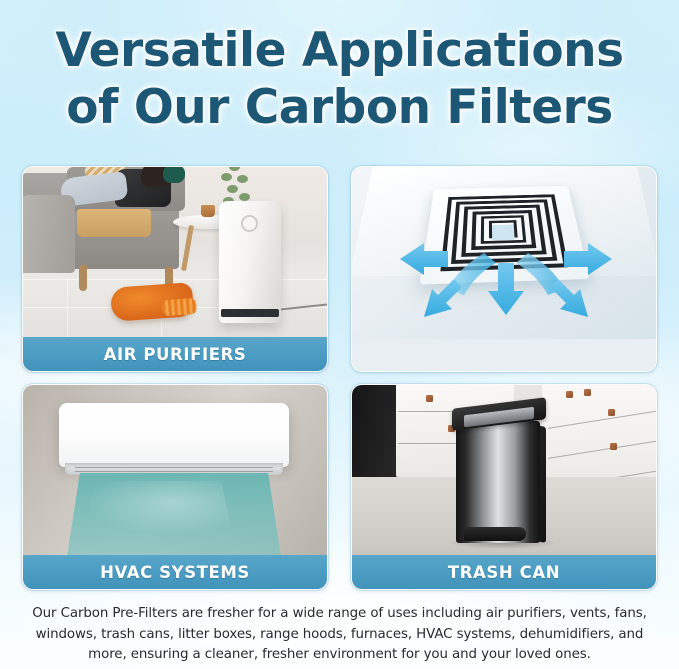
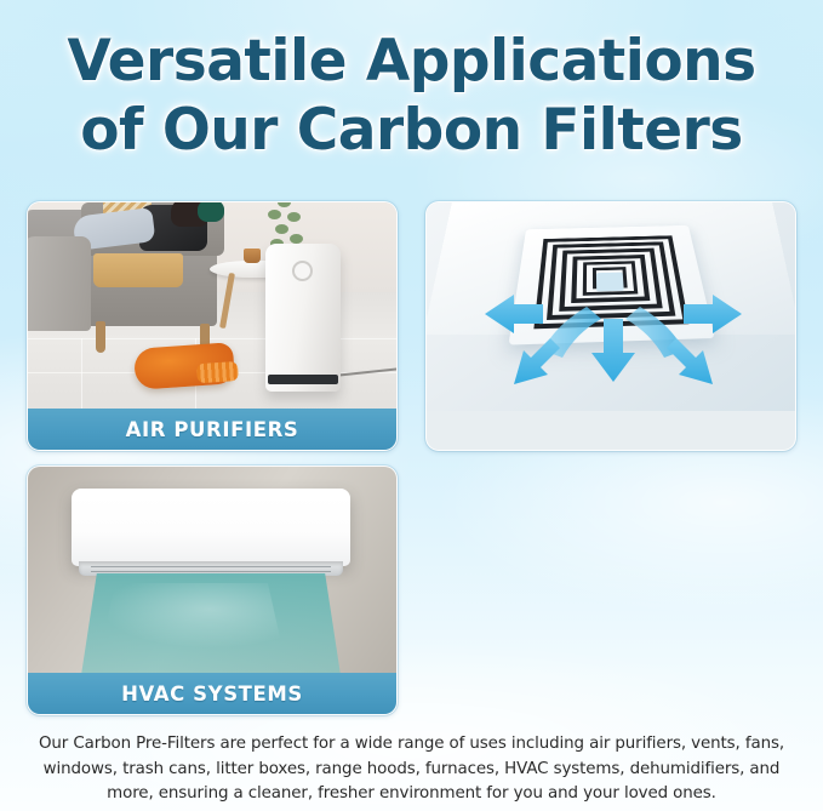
  Versatile Applications
  of Our Carbon Filters
  AIR PURIFIERS
  HVAC SYSTEMS
- TRASH CAN
- Our Carbon Pre-Filters are fresher for a wide range of uses including air purifiers, vents, fans, windows, trash cans, litter boxes, range hoods, furnaces, HVAC systems, dehumidifiers, and more, ensuring a cleaner, fresher environment for you and your loved ones.
+ Our Carbon Pre-Filters are perfect for a wide range of uses including air purifiers, vents, fans, windows, trash cans, litter boxes, range hoods, furnaces, HVAC systems, dehumidifiers, and more, ensuring a cleaner, fresher environment for you and your loved ones.
